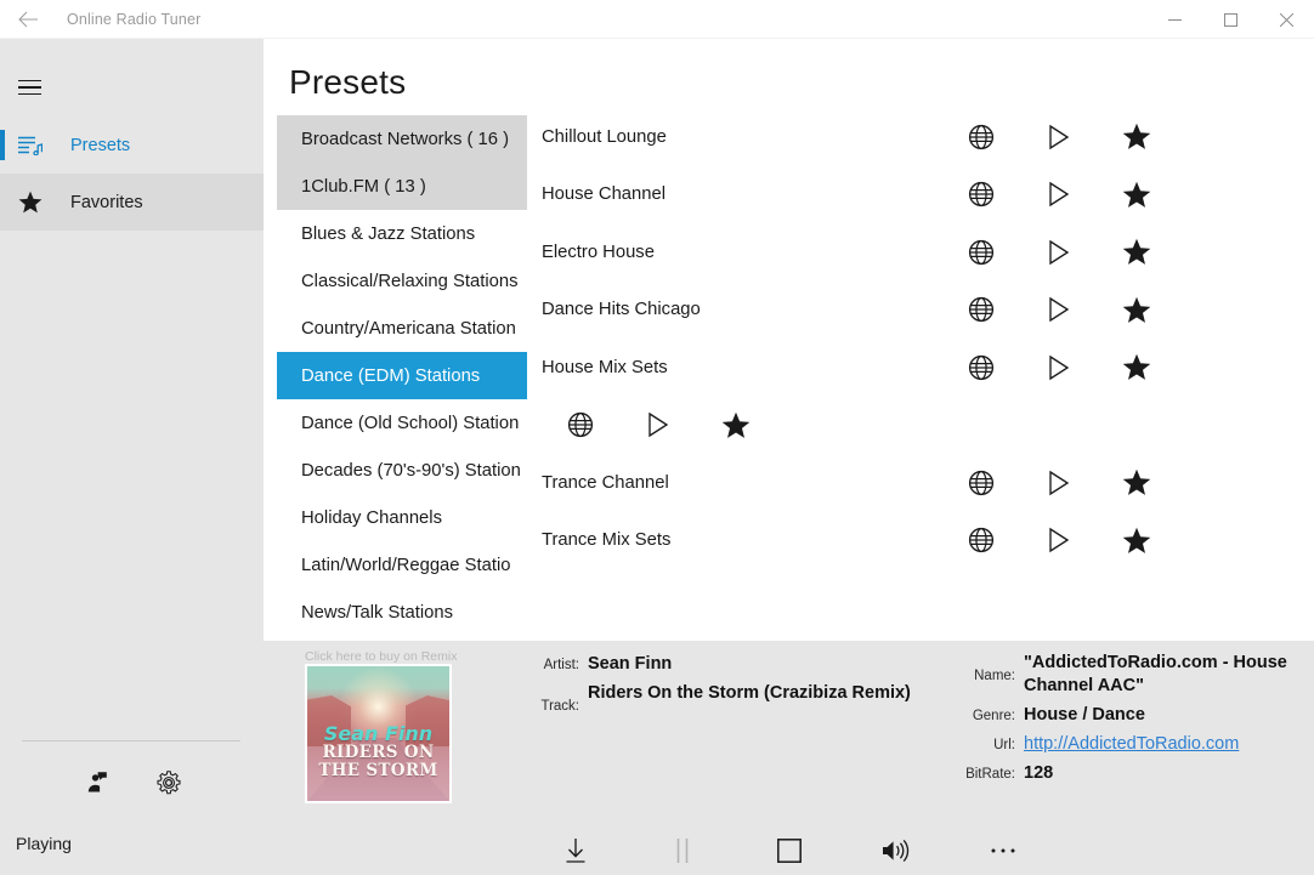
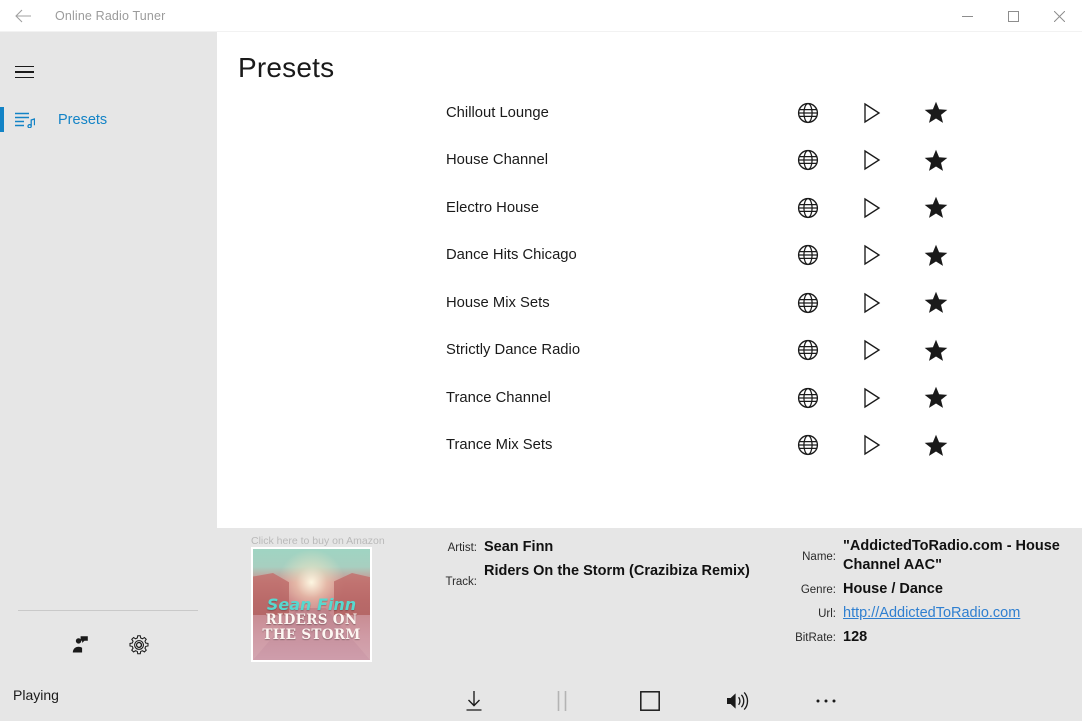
  Online Radio Tuner
  Presets
- Favorites
  Playing
  Presets
- Broadcast Networks ( 16 )
- 1Club.FM ( 13 )
- Blues & Jazz Stations
- Classical/Relaxing Stations
- Country/Americana Station
- Dance (EDM) Stations
- Dance (Old School) Station
- Decades (70's-90's) Station
- Holiday Channels
- Latin/World/Reggae Statio
- News/Talk Stations
  Chillout Lounge
  House Channel
  Electro House
  Dance Hits Chicago
  House Mix Sets
+ Strictly Dance Radio
  Trance Channel
  Trance Mix Sets
- Click here to buy on Remix
+ Click here to buy on Amazon
  Sean Finn
  RIDERS ON
  THE STORM
  Artist:
  Sean Finn
  Track:
  Riders On the Storm (Crazibiza Remix)
  Name:
  "AddictedToRadio.com - House Channel AAC"
  Genre:
  House / Dance
  Url:
  http://AddictedToRadio.com
  BitRate:
  128
